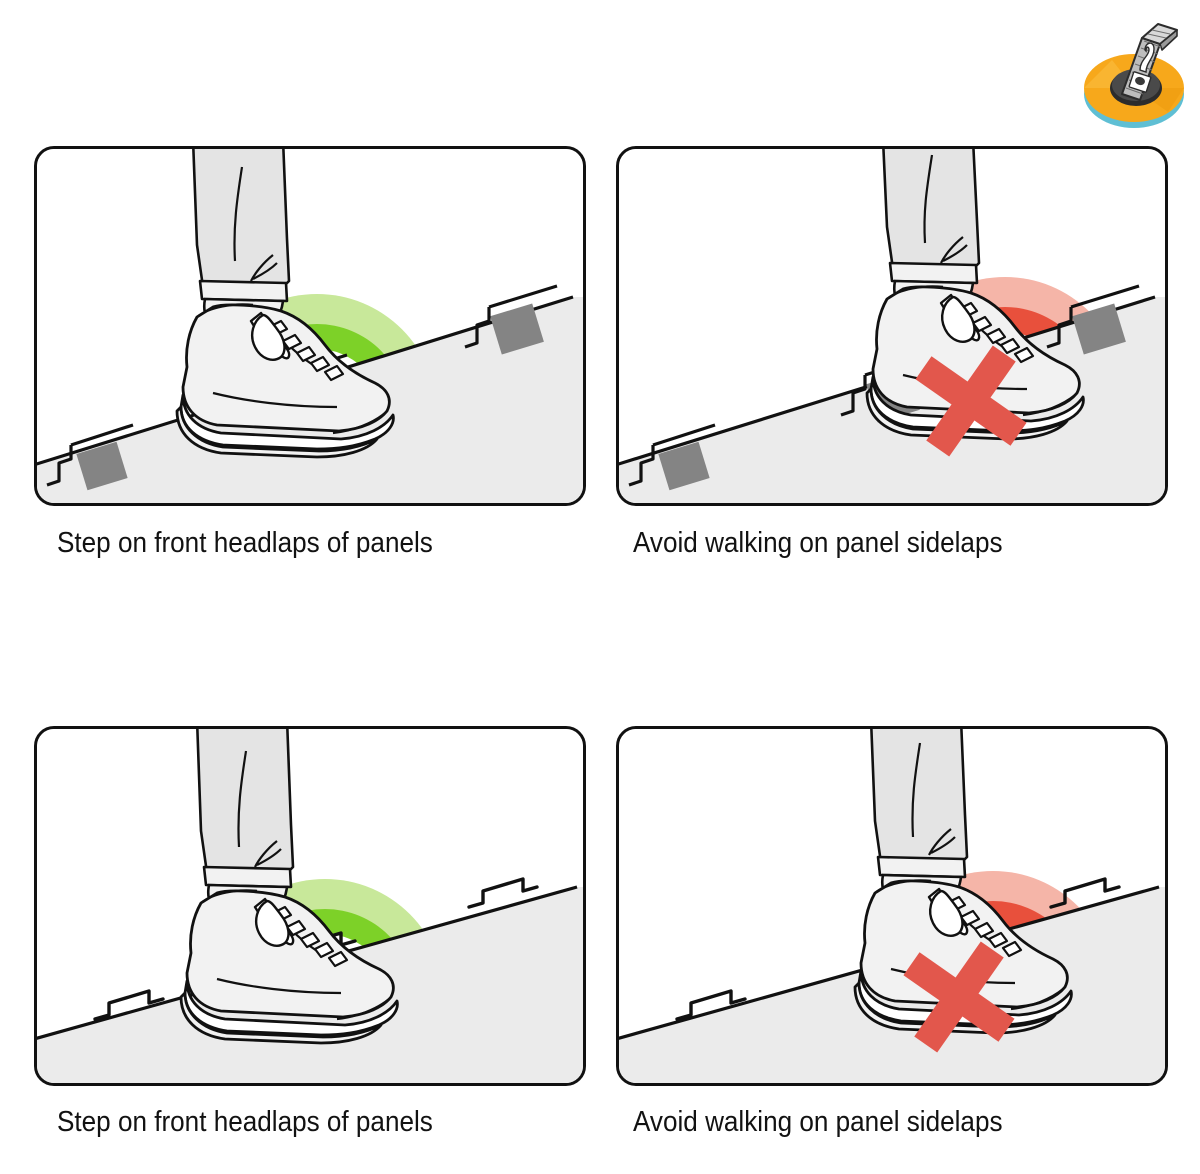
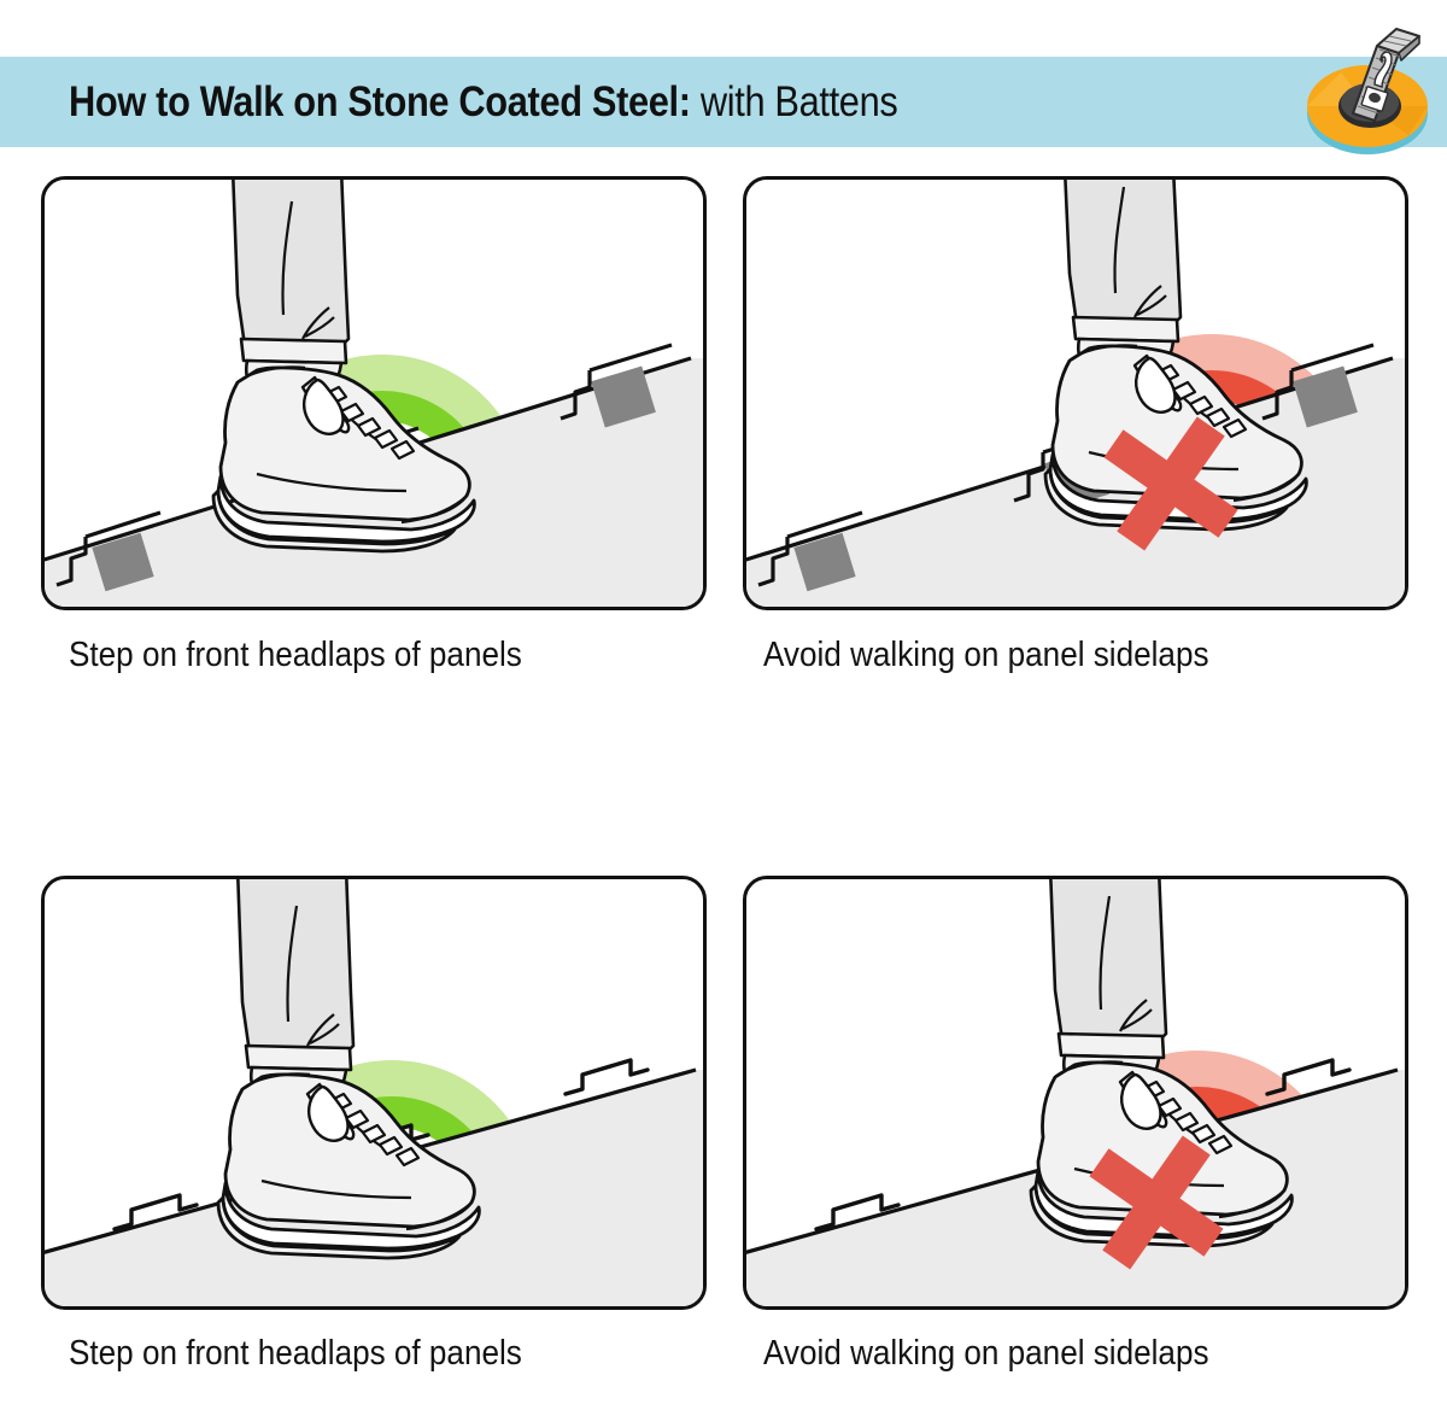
+ How to Walk on Stone Coated Steel: with Battens
  Step on front headlaps of panels
  Avoid walking on panel sidelaps
  Step on front headlaps of panels
  Avoid walking on panel sidelaps
